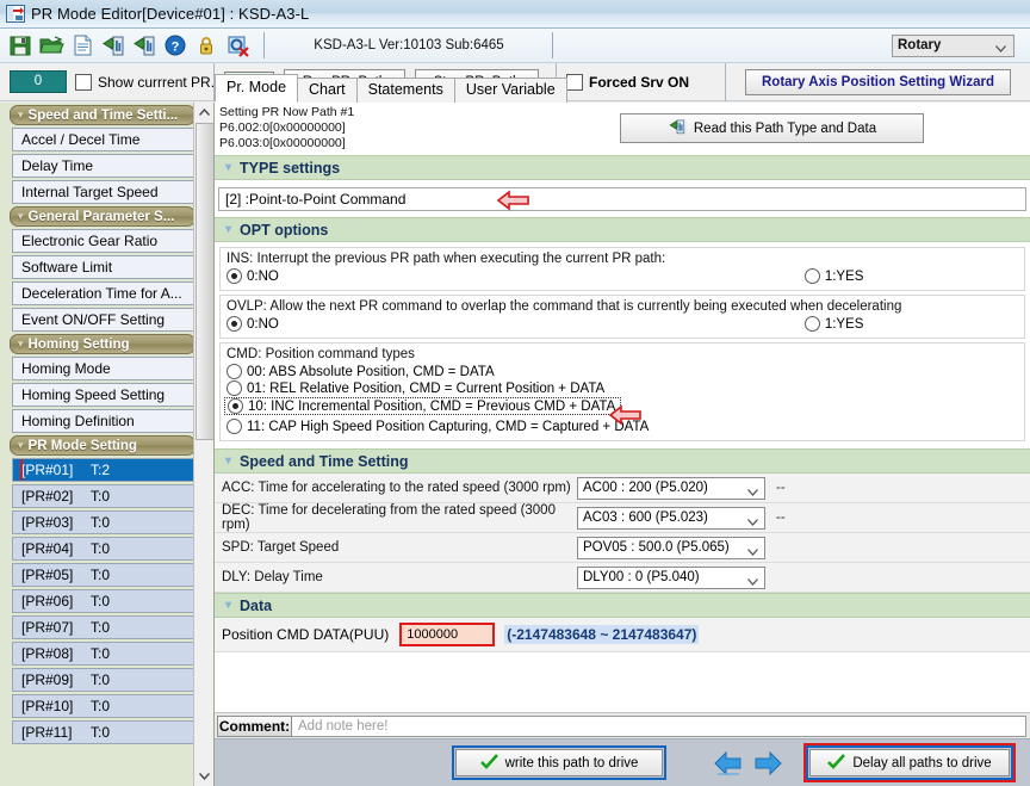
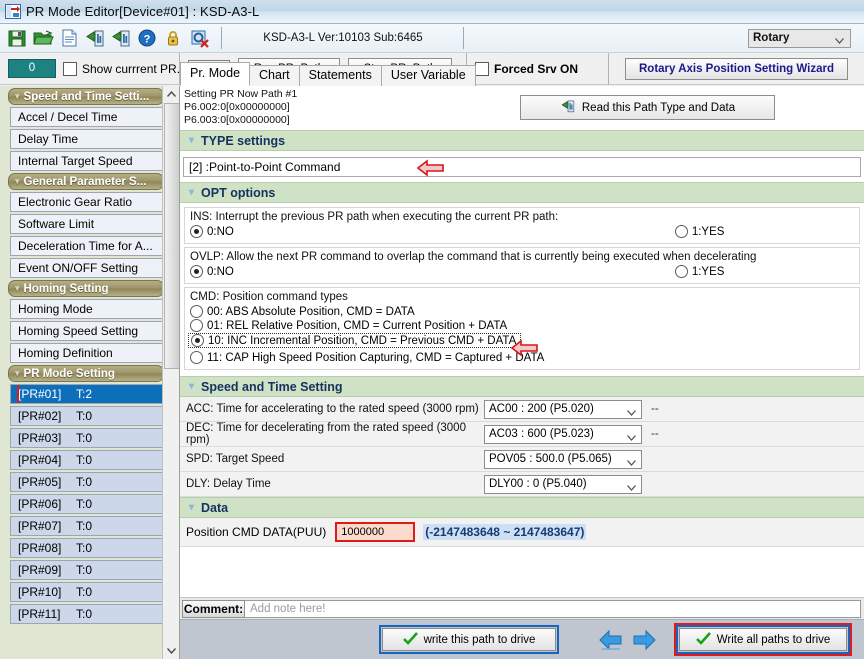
  PR Mode Editor[Device#01] : KSD-A3-L
  ?
  KSD-A3-L Ver:10103 Sub:6465
  Rotary
  0
  Show currrent PR.
  Forced Srv ON
  Rotary Axis Position Setting Wizard
  ▾
  Speed and Time Setti...
  Accel / Decel Time
  Delay Time
  Internal Target Speed
  ▾
  General Parameter S...
  Electronic Gear Ratio
  Software Limit
  Deceleration Time for A...
  Event ON/OFF Setting
  ▾
  Homing Setting
  Homing Mode
  Homing Speed Setting
  Homing Definition
  ▾
  PR Mode Setting
  [PR#01]
  T:2
  [PR#02]
  T:0
  [PR#03]
  T:0
  [PR#04]
  T:0
  [PR#05]
  T:0
  [PR#06]
  T:0
  [PR#07]
  T:0
  [PR#08]
  T:0
  [PR#09]
  T:0
  [PR#10]
  T:0
  [PR#11]
  T:0
  Pr. Mode
  Chart
  Statements
  User Variable
  Setting PR Now Path #1
  P6.002:0[0x00000000]
  P6.003:0[0x00000000]
  Read this Path Type and Data
  ▾
  TYPE settings
  [2] :Point-to-Point Command
  ▾
  OPT options
  INS: Interrupt the previous PR path when executing the current PR path:
  0:NO
  1:YES
  OVLP: Allow the next PR command to overlap the command that is currently being executed when decelerating
  0:NO
  1:YES
  CMD: Position command types
  00: ABS Absolute Position, CMD = DATA
  01: REL Relative Position, CMD = Current Position + DATA
  10: INC Incremental Position, CMD = Previous CMD + DATA
  11: CAP High Speed Position Capturing, CMD = Captured + DATA
  ▾
  Speed and Time Setting
  ACC: Time for accelerating to the rated speed (3000 rpm)
  AC00 : 200 (P5.020)
  --
  DEC: Time for decelerating from the rated speed (3000 rpm)
  AC03 : 600 (P5.023)
  --
  SPD: Target Speed
  POV05 : 500.0 (P5.065)
  DLY: Delay Time
  DLY00 : 0 (P5.040)
  ▾
  Data
  Position CMD DATA(PUU)
  1000000
  (-2147483648 ~ 2147483647)
  Comment:
  Add note here!
  write this path to drive
- Delay all paths to drive
+ Write all paths to drive
